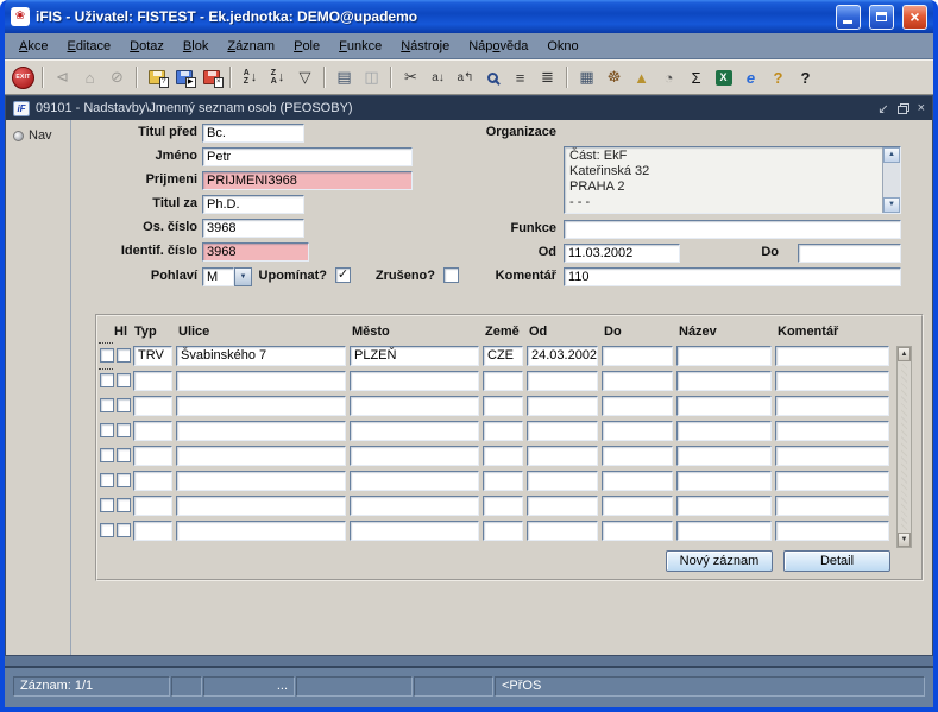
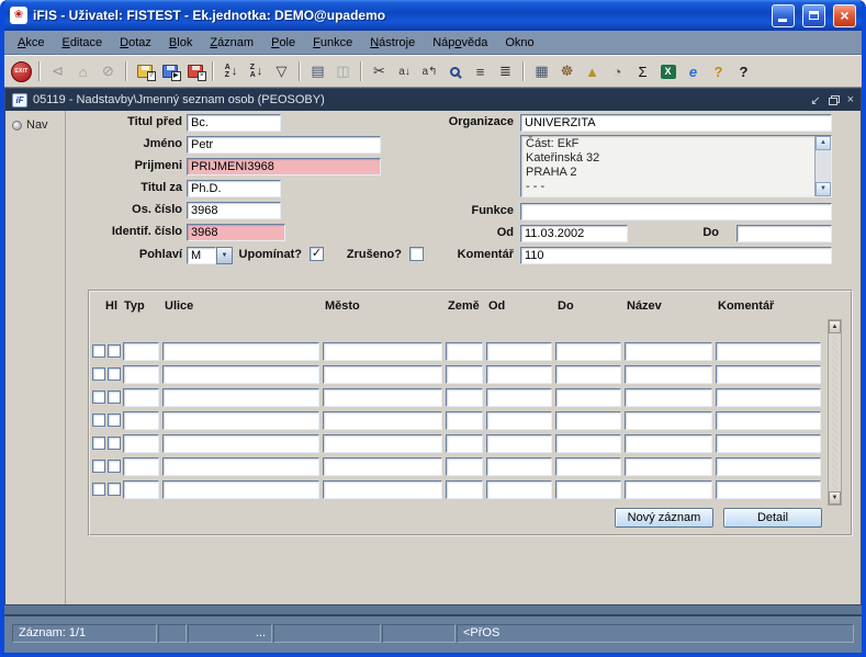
  ❀
  iFIS - Uživatel: FISTEST - Ek.jednotka: DEMO@upademo
  ×
  Akce
  Editace
  Dotaz
  Blok
  Záznam
  Pole
  Funkce
  Nástroje
  Nápověda
  Okno
  ⊲
  ⌂
  ⊘
  ↓
  ↓
  ▽
  ▤
  ◫
  ✂
  a↓
  a↰
  ≡
  ≣
  ▦
  ☸
  ▲
  ◔
  Σ
  X
  e
  ?
  ?
  iF
- 09101 - Nadstavby\Jmenný seznam osob (PEOSOBY)
+ 05119 - Nadstavby\Jmenný seznam osob (PEOSOBY)
  ↙
  ×
  Nav
  Titul před
  Bc.
  Jméno
  Petr
  Prijmeni
  PRIJMENI3968
  Titul za
  Ph.D.
  Os. číslo
  3968
  Identif. číslo
  3968
  Pohlaví
  M
  Upomínat?
  ✓
  Zrušeno?
  Organizace
+ UNIVERZITA
  Část: EkF
  Kateřinská 32
  PRAHA 2
  - - -
  Funkce
  Od
  11.03.2002
  Do
  Komentář
  110
  Hl
  Typ
  Ulice
  Město
  Země
  Od
  Do
  Název
  Komentář
- TRV
- Švabinského 7
- PLZEŇ
- CZE
- 24.03.2002
  Nový záznam
  Detail
  Záznam: 1/1
  ...
  <PřOS
